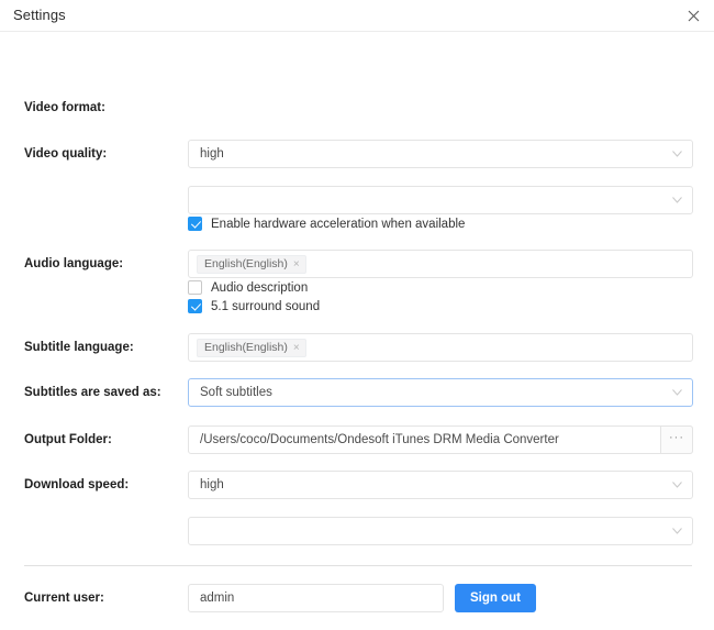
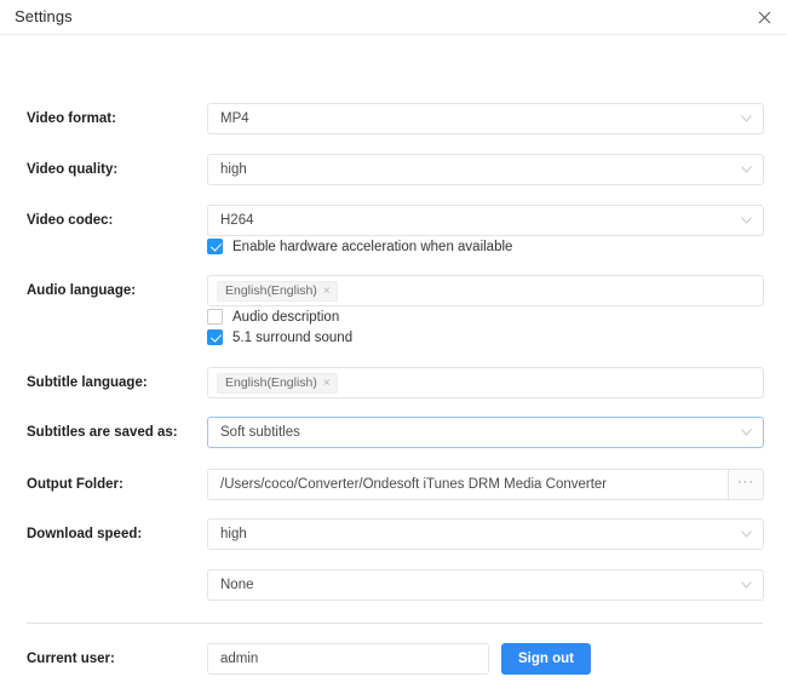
  Settings
  Video format:
+ MP4
  Video quality:
  high
+ Video codec:
+ H264
  Enable hardware acceleration when available
  Audio language:
  English(English) ×
  Audio description
  5.1 surround sound
  Subtitle language:
  English(English) ×
  Subtitles are saved as:
  Soft subtitles
  Output Folder:
- /Users/coco/Documents/Ondesoft iTunes DRM Media Converter
+ /Users/coco/Converter/Ondesoft iTunes DRM Media Converter
  ···
  Download speed:
  high
+ None
  Current user:
  admin
  Sign out
